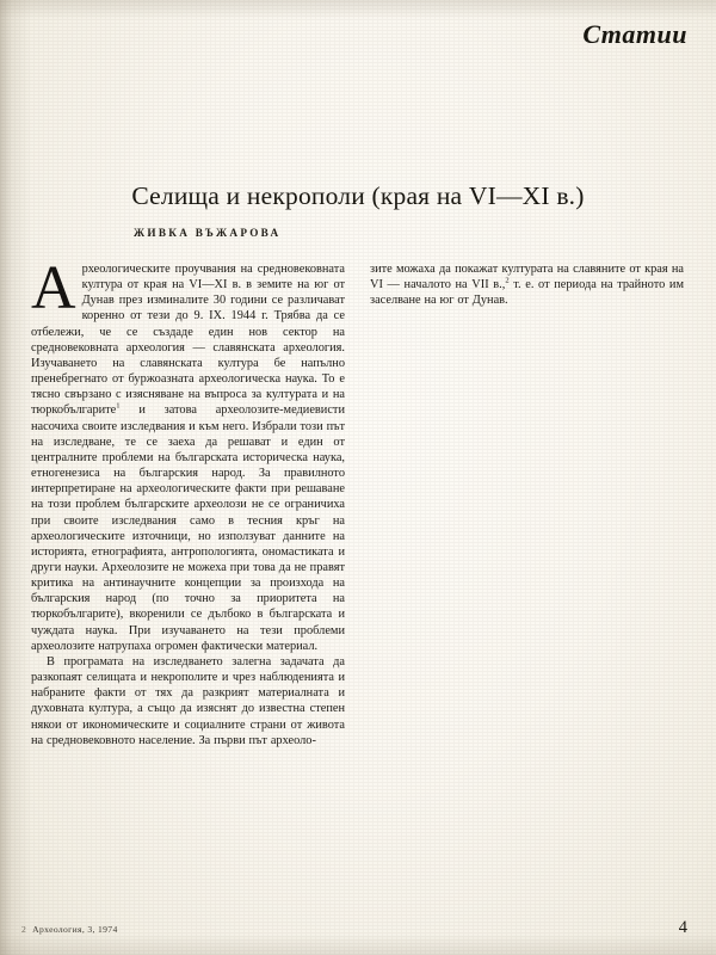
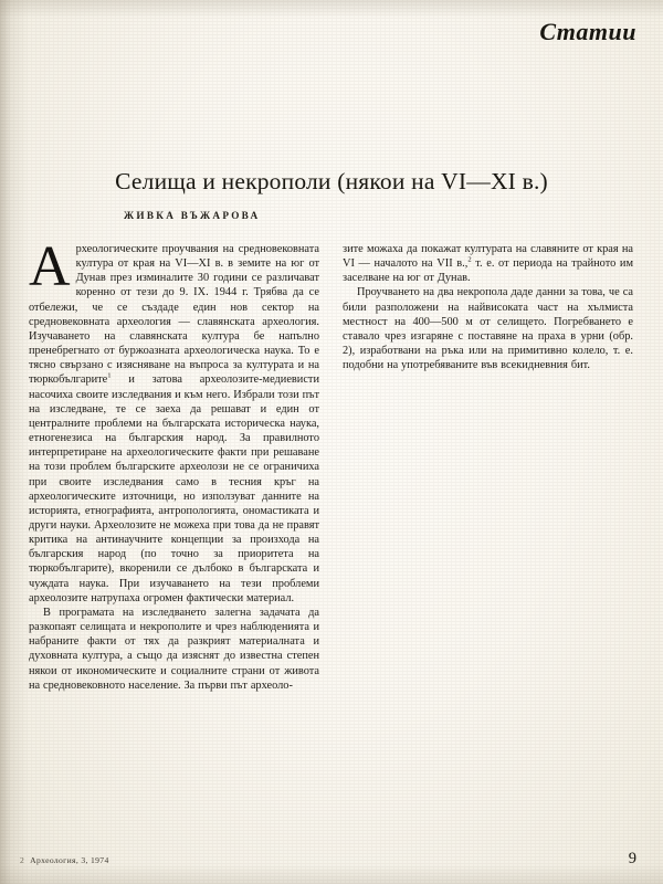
  Статии
- Селища и некрополи (края на VI—XI в.)
+ Селища и некрополи (някои на VI—XI в.)
  ЖИВКА ВЪЖАРОВА
  A
  рхеологическите проучвания на средновековната култура от края на VI—XI в. в земите на юг от Дунав през изминалите 30 години се различават коренно от тези до 9. IX. 1944 г. Трябва да се отбележи, че се създаде един нов сектор на средновековната археология — славянската археология. Изучаването на славянската култура бе напълно пренебрегнато от буржоазната археологическа наука. То е тясно свързано с изясняване на въпроса за културата и на тюркобългарите и затова археолозите-медиевисти насочиха своите изследвания и към него. Избрали този път на изследване, те се заеха да решават и един от централните проблеми на българската историческа наука, етногенезиса на българския народ. За правилното интерпретиране на археологическите факти при решаване на този проблем българските археолози не се ограничиха при своите изследвания само в тесния кръг на археологическите източници, но използуват данните на историята, етнографията, антропологията, ономастиката и други науки. Археолозите не можеха при това да не правят критика на антинаучните концепции за произхода на българския народ (по точно за приоритета на тюркобългарите), вкоренили се дълбоко в българската и чуждата наука. При изучаването на тези проблеми археолозите натрупаха огромен фактически материал.
  В програмата на изследването залегна задачата да разкопаят селищата и некрополите и чрез наблюденията и набраните факти от тях да разкрият материалната и духовната култура, а също да изяснят до известна степен някои от икономическите и социалните страни от живота на средновековното население. За първи път археоло-
  зите можаха да покажат културата на славяните от края на VI — началото на VII в., т. е. от периода на трайното им заселване на юг от Дунав.
+ Проучването на два некропола даде данни за това, че са били разположени на найвисоката част на хълмиста местност на 400—500 м от селището. Погребването е ставало чрез изгаряне с поставяне на праха в урни (обр. 2), изработвани на ръка или на примитивно колело, т. е. подобни на употребяваните във всекидневния бит.
  2 Археология, 3, 1974
- 4
+ 9
